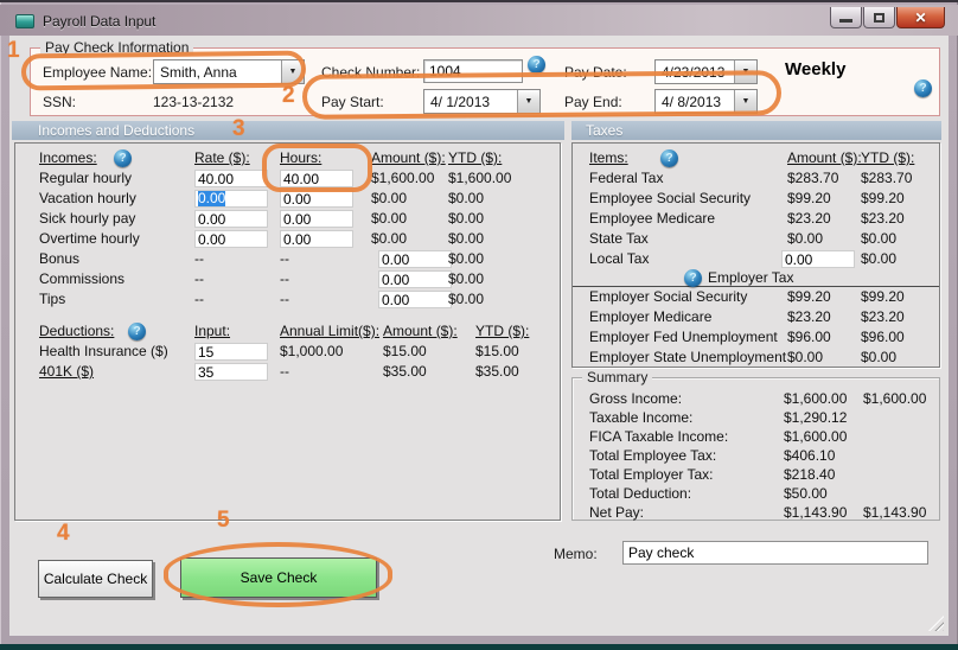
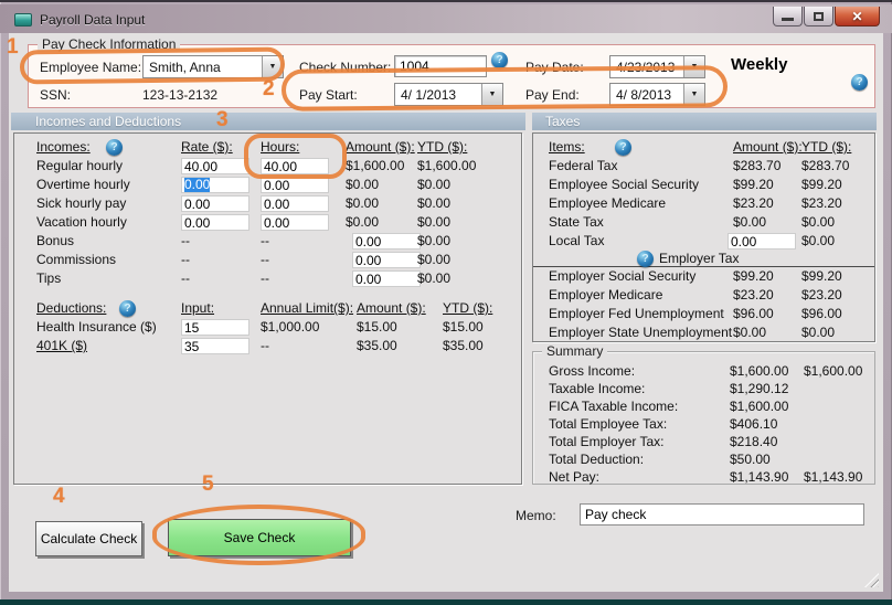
  Payroll Data Input
  ✕
  Pay Check Information
  Employee Name:
  Smith, Anna
  Check Number:
  1004
  ?
  Pay Date:
  4/23/2013
  Weekly
  SSN:
  123-13-2132
  Pay Start:
  4/ 1/2013
  Pay End:
  4/ 8/2013
  ?
  Incomes and Deductions
  Taxes
  Incomes:
  ?
  Rate ($):
  Hours:
  Amount ($):
  YTD ($):
  Regular hourly
  40.00
  40.00
  $1,600.00
  $1,600.00
- Vacation hourly
+ Overtime hourly
  0.00
  0.00
  $0.00
  $0.00
  Sick hourly pay
  0.00
  0.00
  $0.00
  $0.00
- Overtime hourly
+ Vacation hourly
  0.00
  0.00
  $0.00
  $0.00
  Bonus
  --
  --
  0.00
  $0.00
  Commissions
  --
  --
  0.00
  $0.00
  Tips
  --
  --
  0.00
  $0.00
  Deductions:
  ?
  Input:
  Annual Limit($):
  Amount ($):
  YTD ($):
  Health Insurance ($)
  15
  $1,000.00
  $15.00
  $15.00
  401K ($)
  35
  --
  $35.00
  $35.00
  Items:
  ?
  Amount ($):
  YTD ($):
  Federal Tax
  $283.70
  $283.70
  Employee Social Security
  $99.20
  $99.20
  Employee Medicare
  $23.20
  $23.20
  State Tax
  $0.00
  $0.00
  Local Tax
  0.00
  $0.00
  ?
  Employer Tax
  Employer Social Security
  $99.20
  $99.20
  Employer Medicare
  $23.20
  $23.20
  Employer Fed Unemployment
  $96.00
  $96.00
  Employer State Unemployment
  $0.00
  $0.00
  Summary
  Gross Income:
  $1,600.00
  $1,600.00
  Taxable Income:
  $1,290.12
  FICA Taxable Income:
  $1,600.00
  Total Employee Tax:
  $406.10
  Total Employer Tax:
  $218.40
  Total Deduction:
  $50.00
  Net Pay:
  $1,143.90
  $1,143.90
  Calculate Check
  Save Check
  Memo:
  Pay check
  1
  2
  3
  4
  5
